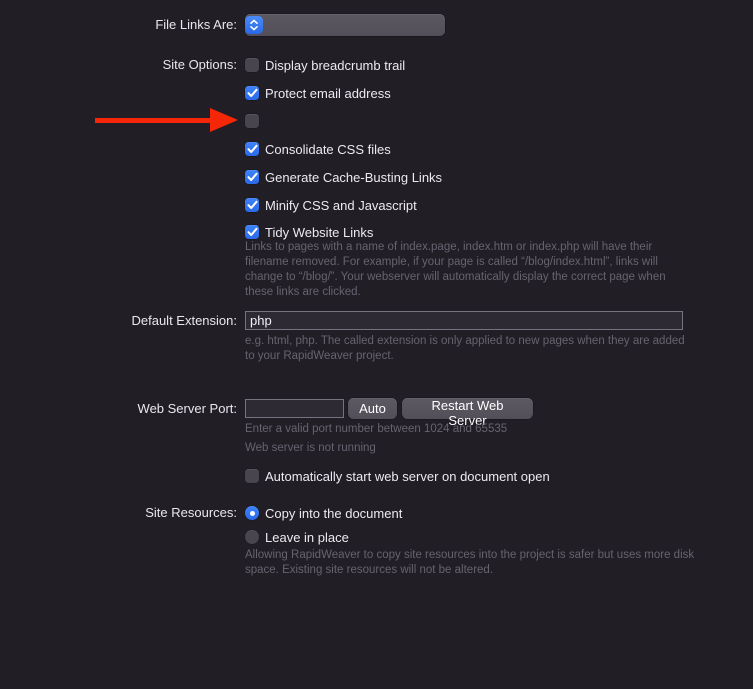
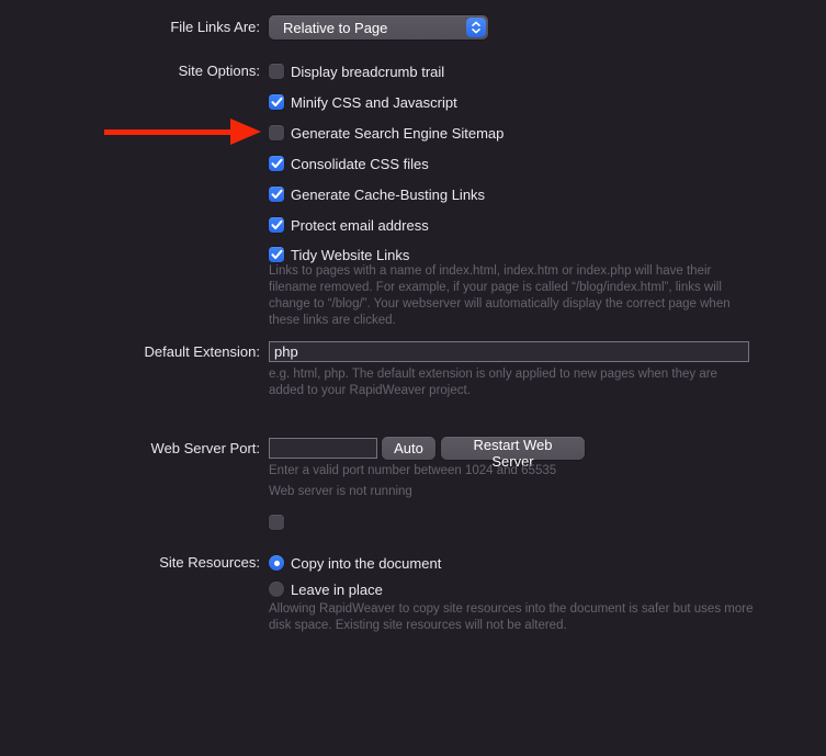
  File Links Are:
+ Relative to Page
  Site Options:
  Display breadcrumb trail
- Protect email address
+ Minify CSS and Javascript
+ Generate Search Engine Sitemap
  Consolidate CSS files
  Generate Cache-Busting Links
- Minify CSS and Javascript
+ Protect email address
  Tidy Website Links
- Links to pages with a name of index.page, index.htm or index.php will have their filename removed. For example, if your page is called “/blog/index.html”, links will change to “/blog/”. Your webserver will automatically display the correct page when these links are clicked.
+ Links to pages with a name of index.html, index.htm or index.php will have their filename removed. For example, if your page is called “/blog/index.html”, links will change to “/blog/”. Your webserver will automatically display the correct page when these links are clicked.
  Default Extension:
  php
- e.g. html, php. The called extension is only applied to new pages when they are added to your RapidWeaver project.
+ e.g. html, php. The default extension is only applied to new pages when they are added to your RapidWeaver project.
  Web Server Port:
  Auto
  Restart Web Server
  Enter a valid port number between 1024 and 65535
  Web server is not running
- Automatically start web server on document open
  Site Resources:
  Copy into the document
  Leave in place
- Allowing RapidWeaver to copy site resources into the project is safer but uses more disk space. Existing site resources will not be altered.
+ Allowing RapidWeaver to copy site resources into the document is safer but uses more disk space. Existing site resources will not be altered.
